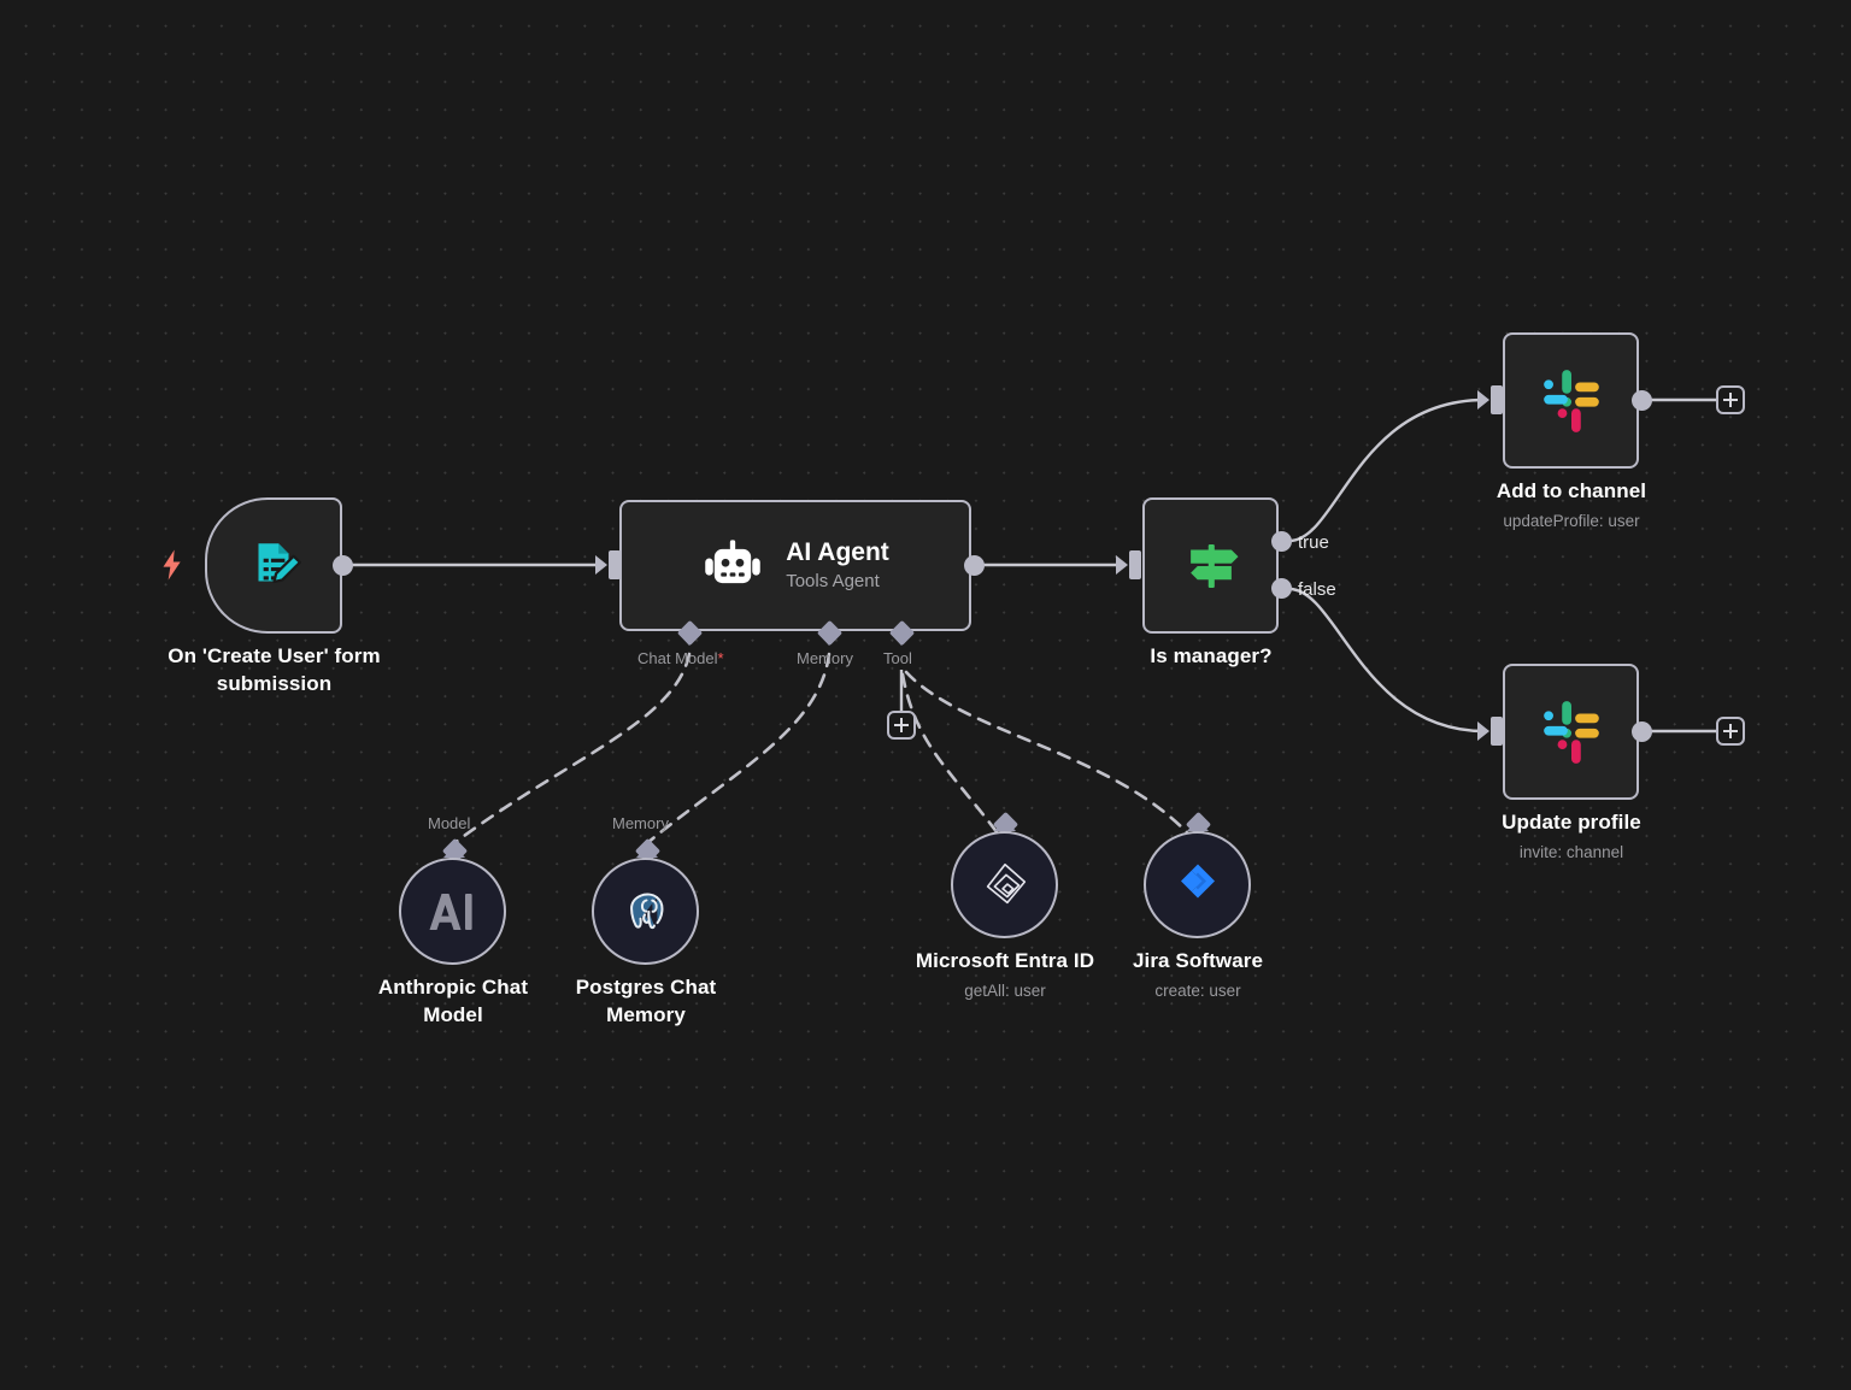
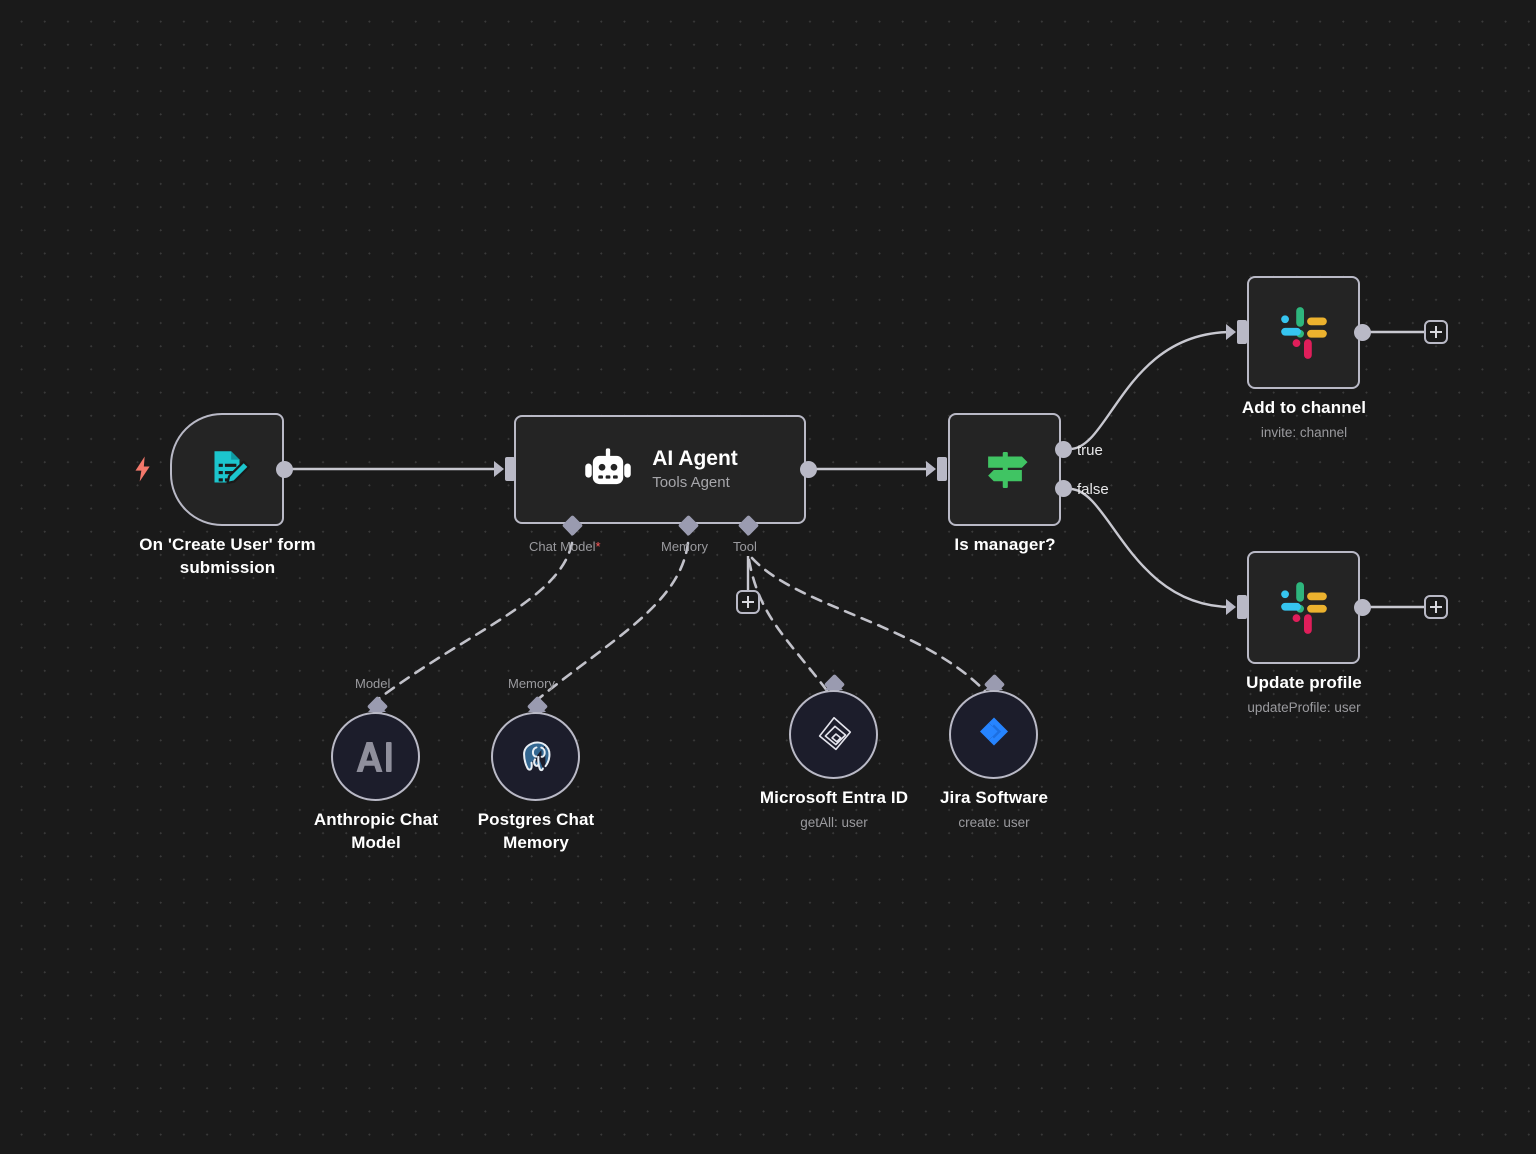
  On 'Create User' form
  submission
  AI Agent
  Tools Agent
  Chat Model*
  Memory
  Tool
  Is manager?
  true
  false
  Add to channel
- updateProfile: user
+ invite: channel
  Update profile
- invite: channel
+ updateProfile: user
  Model
  Anthropic Chat
  Model
  Memory
  Postgres Chat
  Memory
  Microsoft Entra ID
  getAll: user
  Jira Software
  create: user
